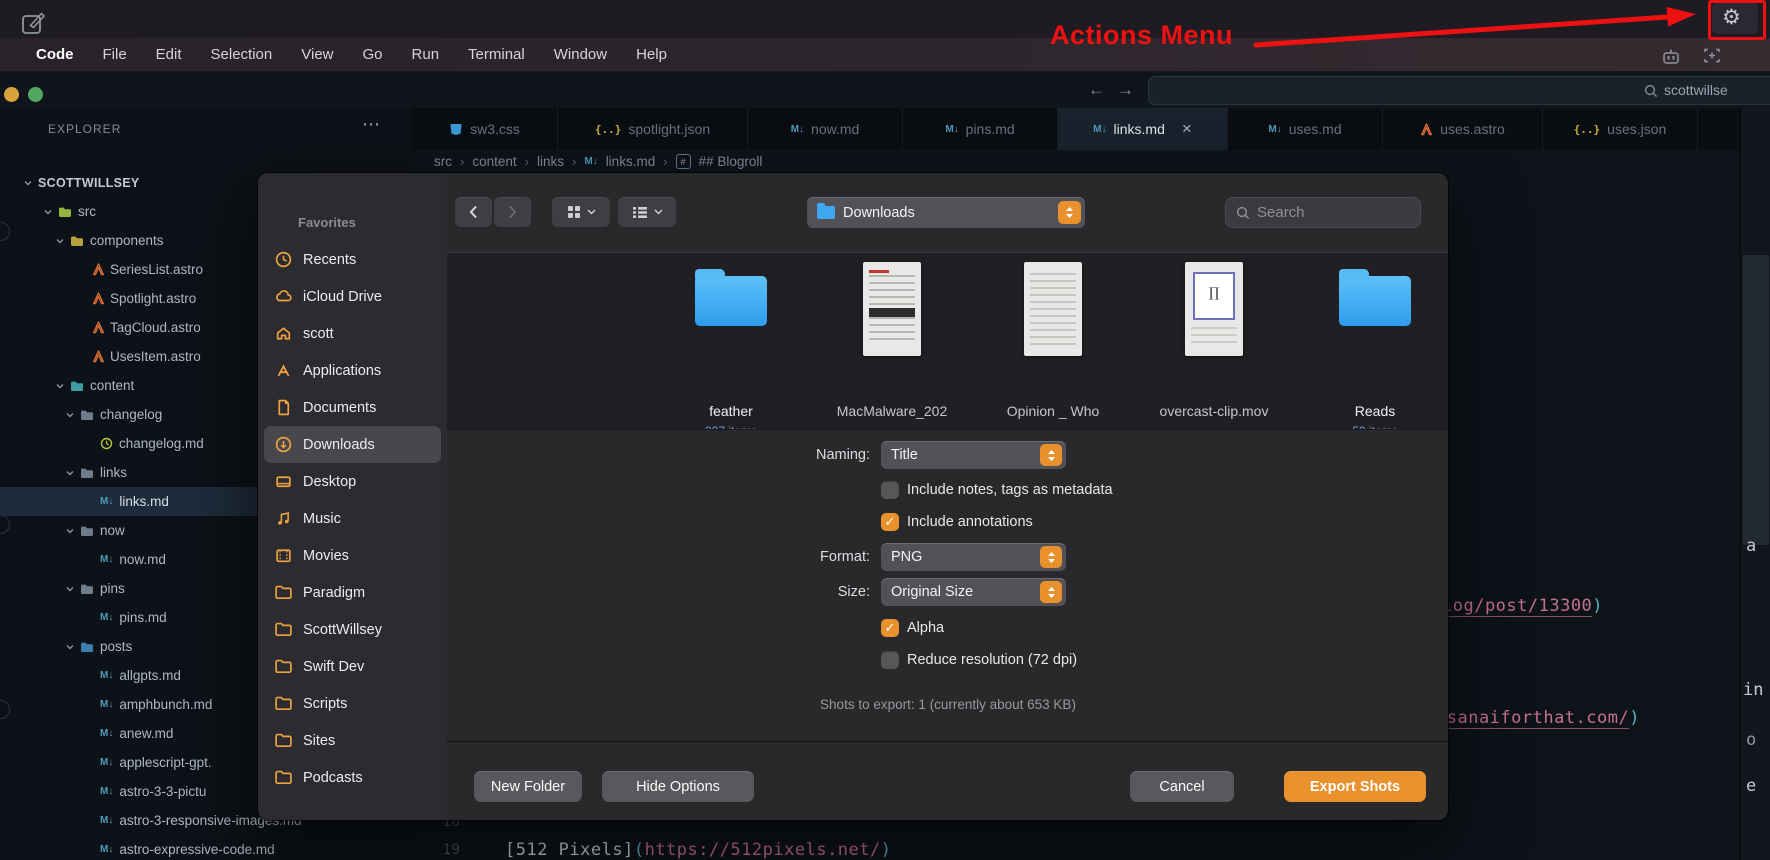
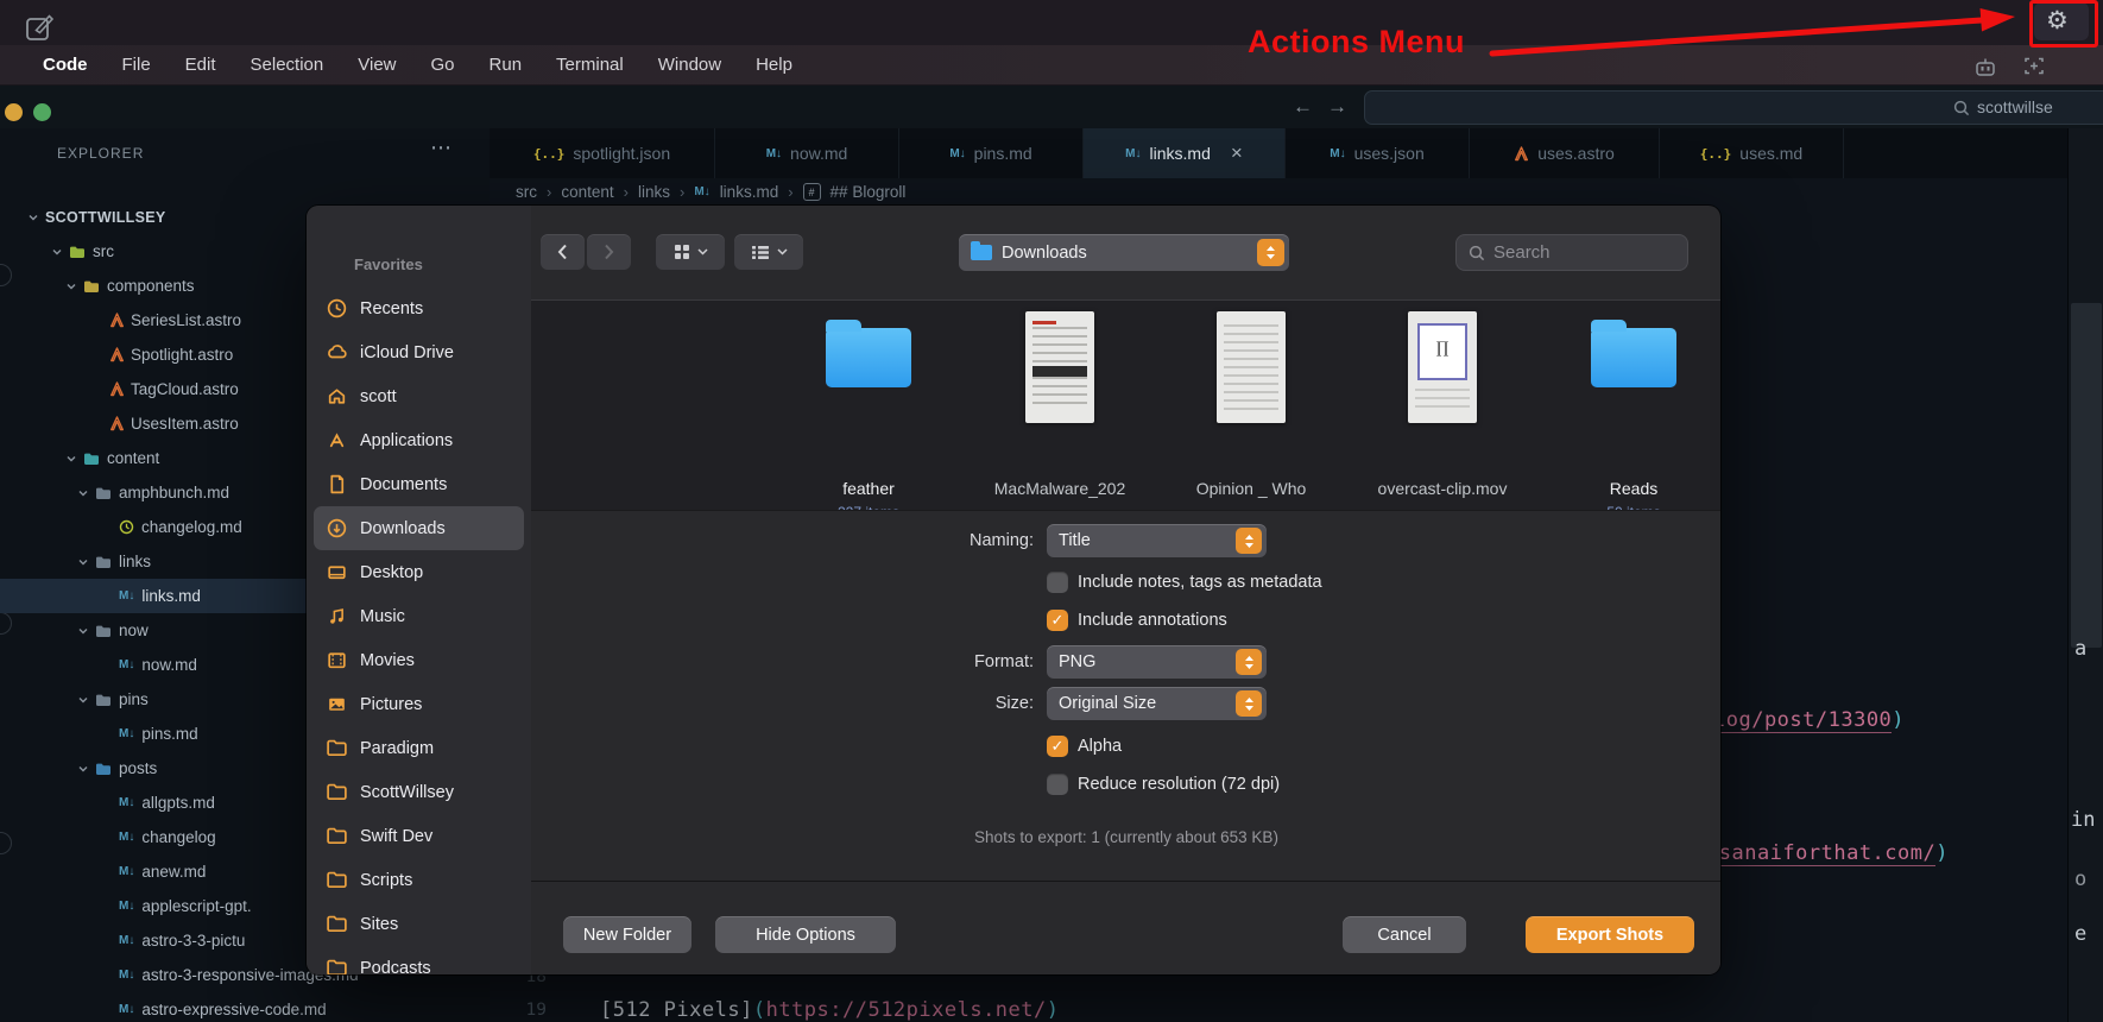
  ⚙
  Actions Menu
  Code
  File
  Edit
  Selection
  View
  Go
  Run
  Terminal
  Window
  Help
  ←→
  scottwillse
- sw3.css
  {..}
  spotlight.json
  M↓
  now.md
  M↓
  pins.md
  M↓
  links.md
  ×
  M↓
- uses.md
+ uses.json
  uses.astro
  {..}
- uses.json
+ uses.md
  EXPLORER
  ⋯
  SCOTTWILLSEY
  src
  components
  SeriesList.astro
  Spotlight.astro
  TagCloud.astro
  UsesItem.astro
  content
- changelog
+ amphbunch.md
  changelog.md
  links
  M↓
  links.md
  now
  M↓
  now.md
  pins
  M↓
  pins.md
  posts
  M↓
  allgpts.md
  M↓
- amphbunch.md
+ changelog
  M↓
  anew.md
  M↓
  applescript-gpt.
  M↓
  astro-3-3-pictu
  M↓
  astro-3-responsive-images.md
  M↓
  astro-expressive-code.md
  src
  ›
  content
  ›
  links
  ›
  M↓
  links.md
  ›
  #
  ## Blogroll
  og/post/13300)
  sanaiforthat.com/)
  18
  19
  [512 Pixels](https://512pixels.net/)
  a
  in
  o
  e
  Favorites
  Recents
  iCloud Drive
  scott
  Applications
  Documents
  Downloads
  Desktop
  Music
  Movies
+ Pictures
  Paradigm
  ScottWillsey
  Swift Dev
  Scripts
  Sites
  Podcasts
  Downloads
  Search
  feather
  MacMalware_202
  Opinion _ Who
  ∏
  overcast-clip.mov
  Reads
  Naming:
  Title
  Include notes, tags as metadata
  ✓
  Include annotations
  Format:
  PNG
  Size:
  Original Size
  ✓
  Alpha
  Reduce resolution (72 dpi)
  Shots to export: 1 (currently about 653 KB)
  New Folder
  Hide Options
  Cancel
  Export Shots
